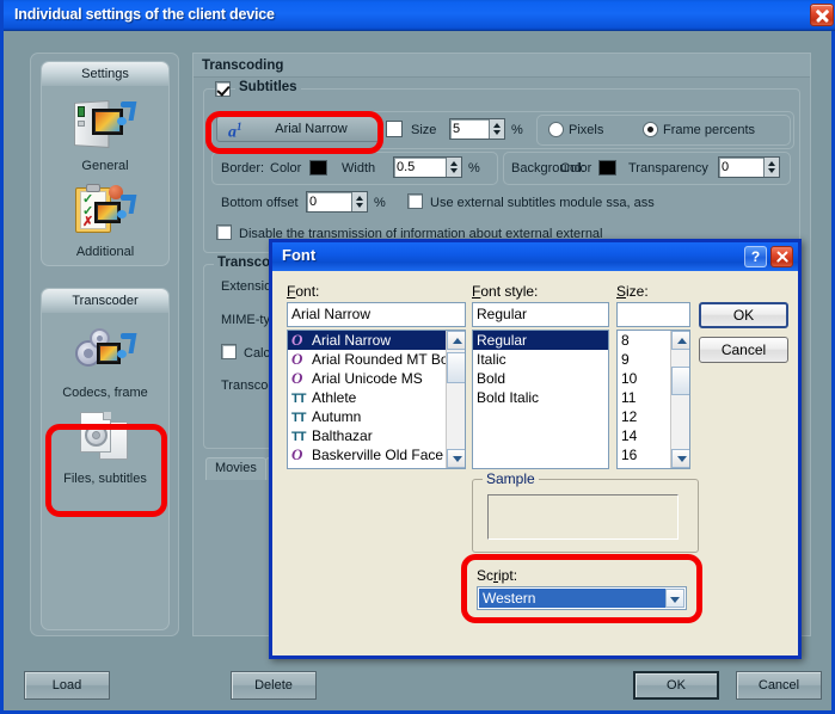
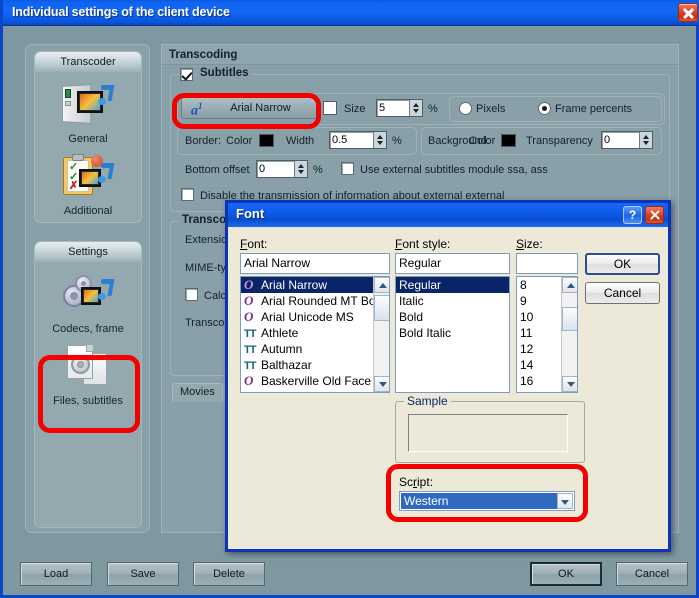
  Individual settings of the client device
- Settings
+ Transcoder
  General
  ✓
  ✓
  ✗
  Additional
- Transcoder
+ Settings
  Codecs, frame
  Files, subtitles
  Transcoding
  Subtitles
  a1
  Arial Narrow
  Size
  5
  %
  Pixels
  Frame percents
  Border:
  Color
  Width
  0.5
  %
  Background:
  Color
  Transparency
  0
  Bottom offset
  0
  %
  Use external subtitles module ssa, ass
  Disable the transmission of information about external external
  Transco
  Extensi
  MIME-ty
  Transco
  Movies
  Load
+ Save
  Delete
  OK
  Cancel
  Font
  ?
  Font:
  Arial Narrow
  O Arial Narrow
  O Arial Rounded MT B
  O Arial Unicode MS
  TT Athlete
  TT Autumn
  TT Balthazar
  O Baskerville Old Face
  Font style:
  Regular
  Regular
  Italic
  Bold
  Bold Italic
  Size:
  8
  9
  10
  11
  12
  14
  16
  OK
  Cancel
  Sample
  Script:
  Western
